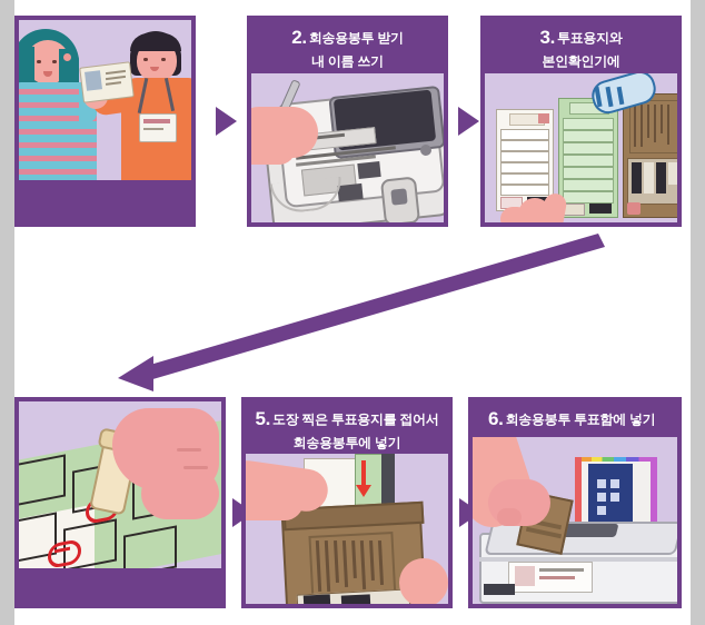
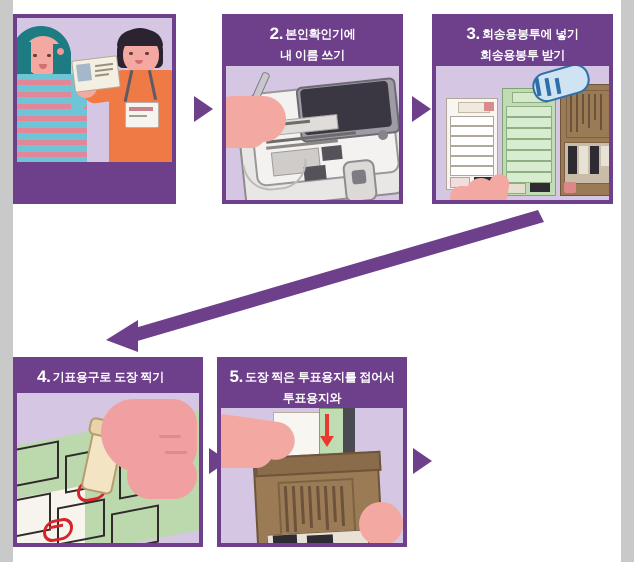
- 2. 회송용봉투 받기
+ 2. 본인확인기에
  내 이름 쓰기
- 3. 투표용지와
+ 3. 회송용봉투에 넣기
- 본인확인기에
+ 회송용봉투 받기
+ 4. 기표용구로 도장 찍기
  5. 도장 찍은 투표용지를 접어서
- 회송용봉투에 넣기
+ 투표용지와
- 6. 회송용봉투 투표함에 넣기
